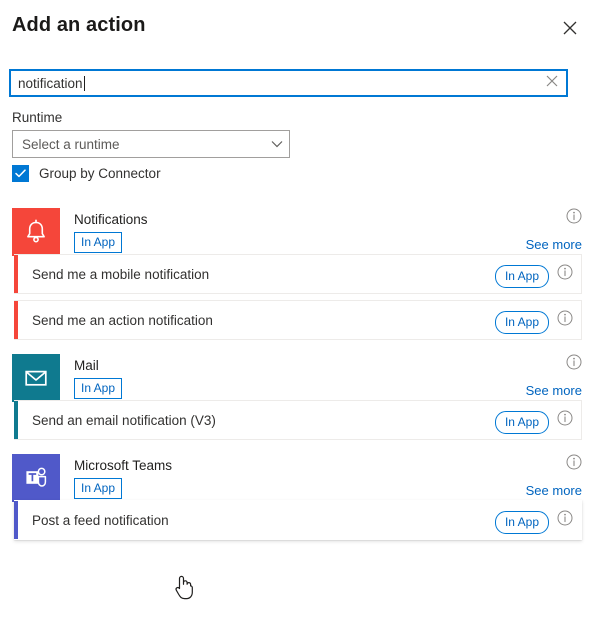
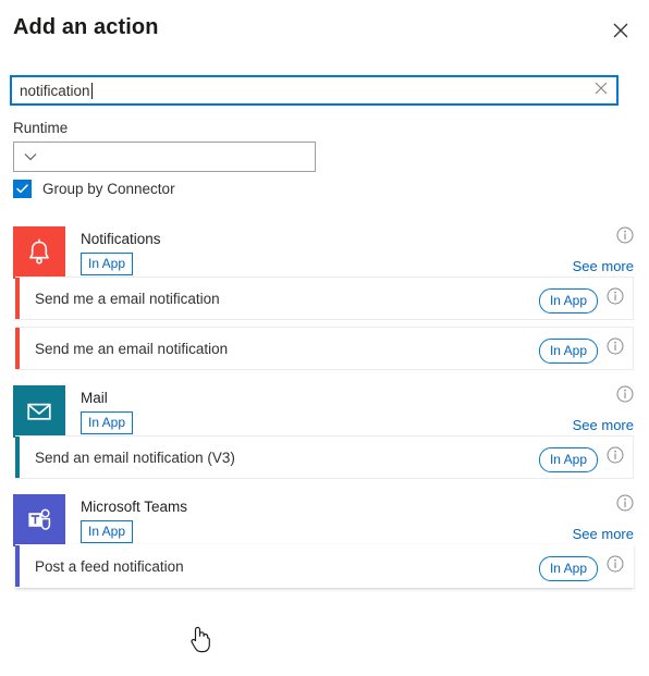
  Add an action
  notification
  Runtime
- Select a runtime
  Group by Connector
  Notifications
  In App
  See more
- Send me a mobile notification
+ Send me a email notification
  In App
- Send me an action notification
+ Send me an email notification
  In App
  Mail
  In App
  See more
  Send an email notification (V3)
  In App
  Microsoft Teams
  In App
  See more
  Post a feed notification
  In App
